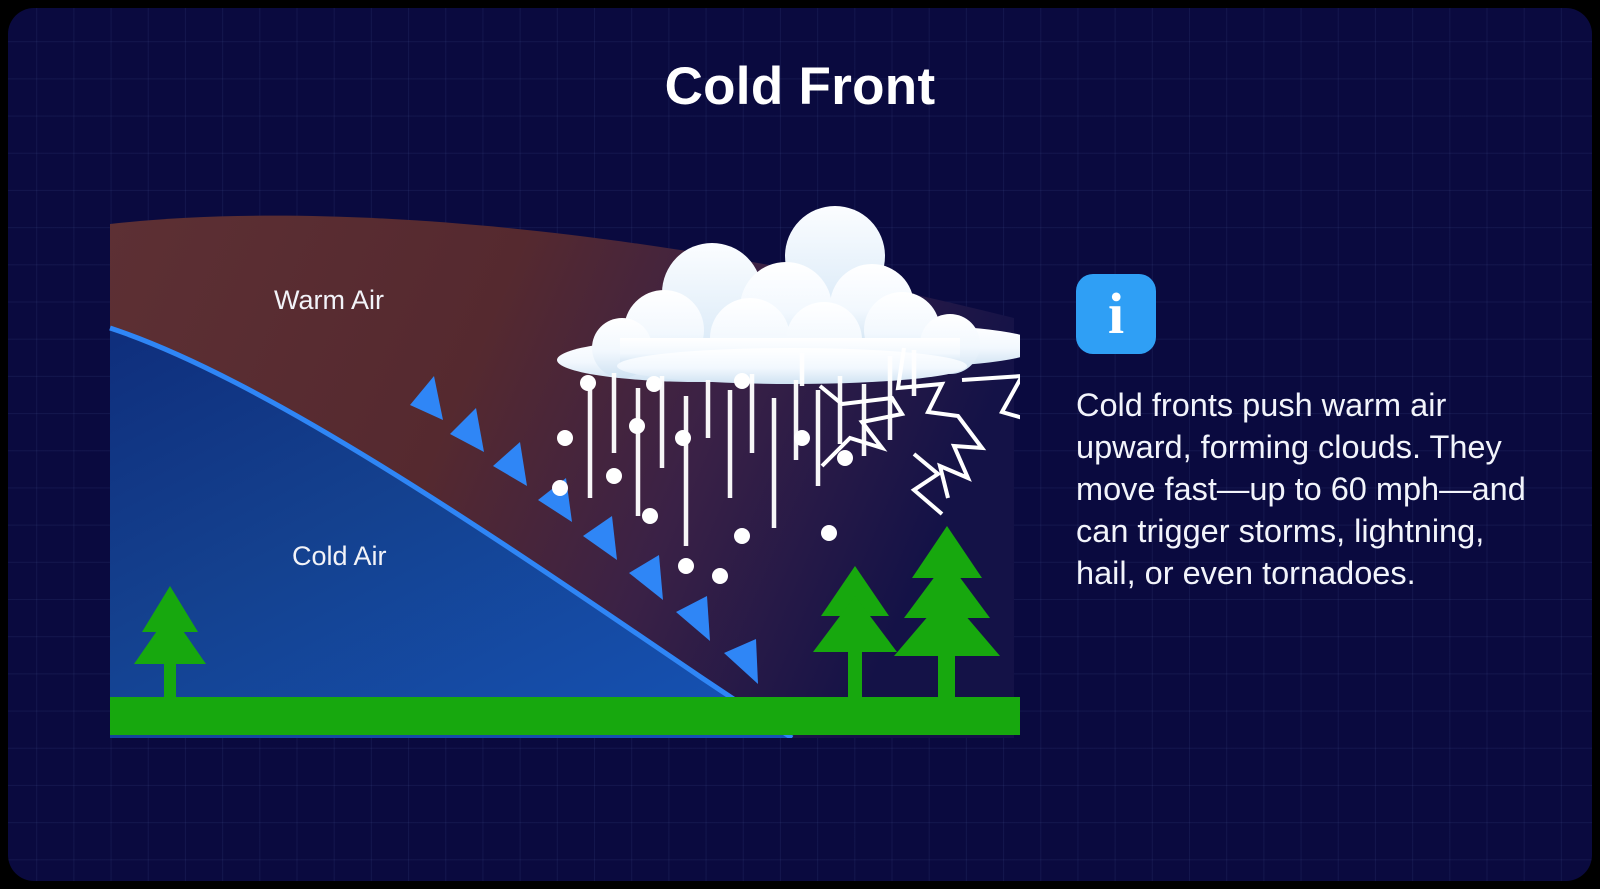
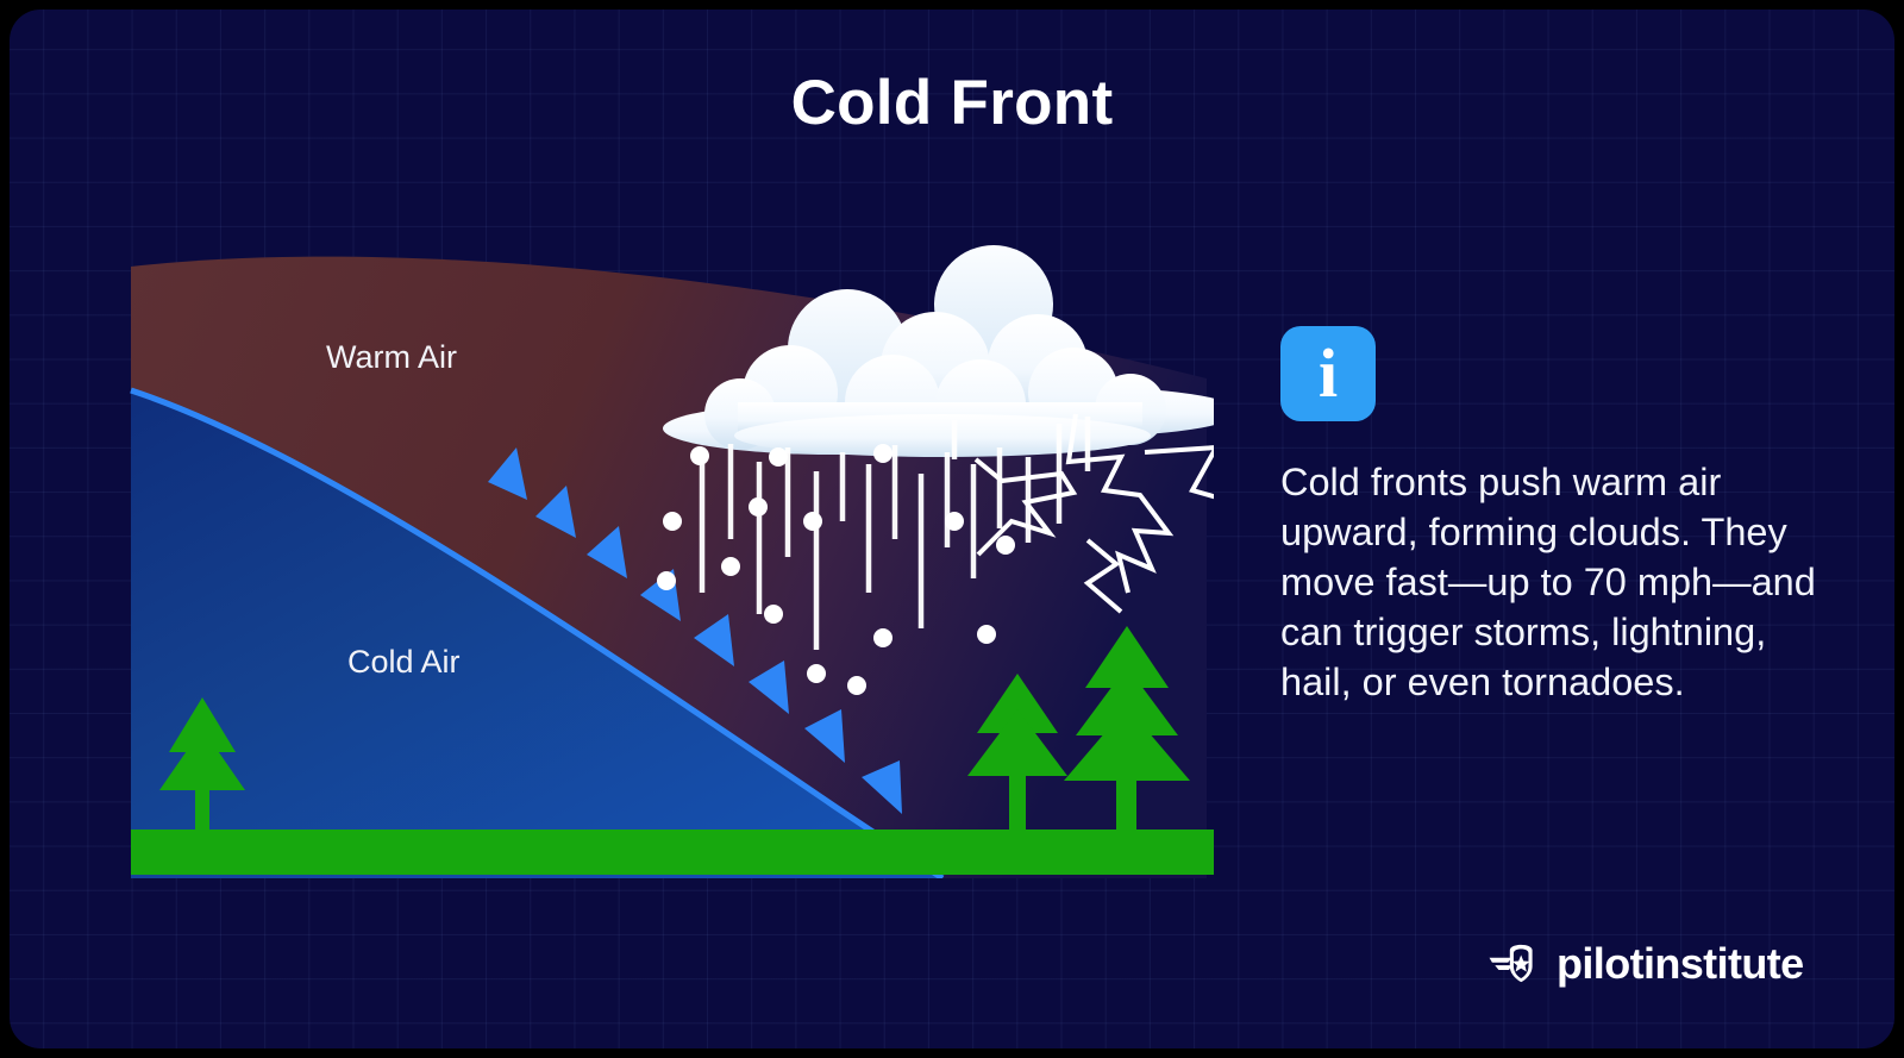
  Cold Front
  Warm Air
  Cold Air
  i
- Cold fronts push warm air upward, forming clouds. They move fast—up to 60 mph—and can trigger storms, lightning, hail, or even tornadoes.
+ Cold fronts push warm air upward, forming clouds. They move fast—up to 70 mph—and can trigger storms, lightning, hail, or even tornadoes.
+ pilotinstitute
